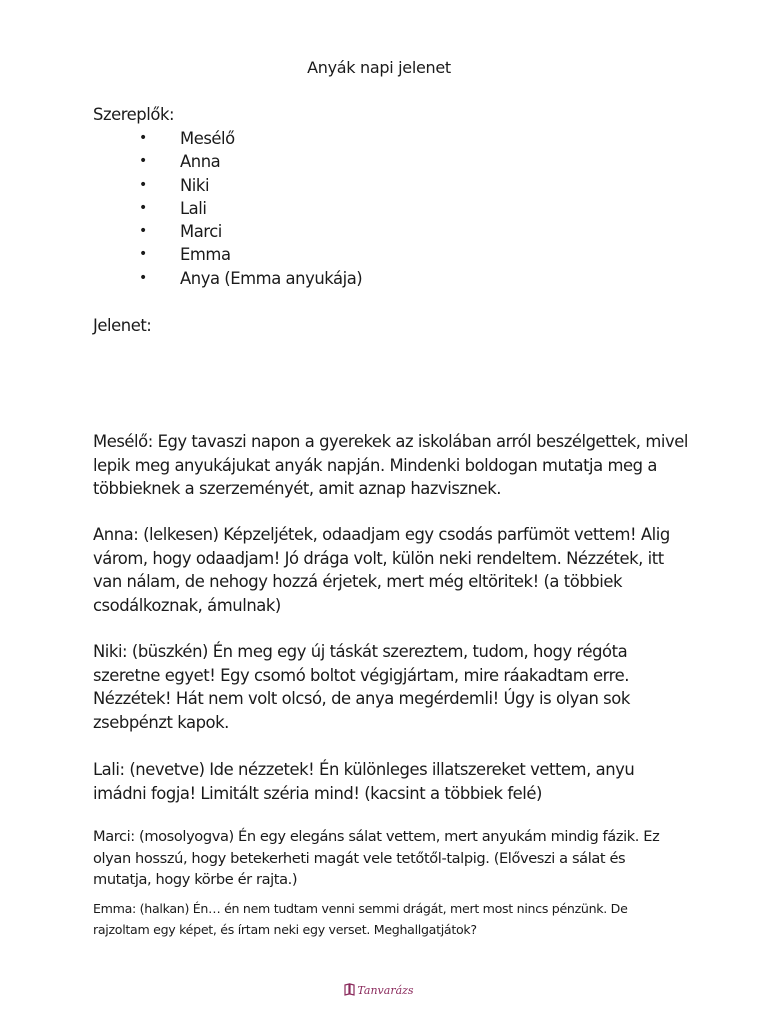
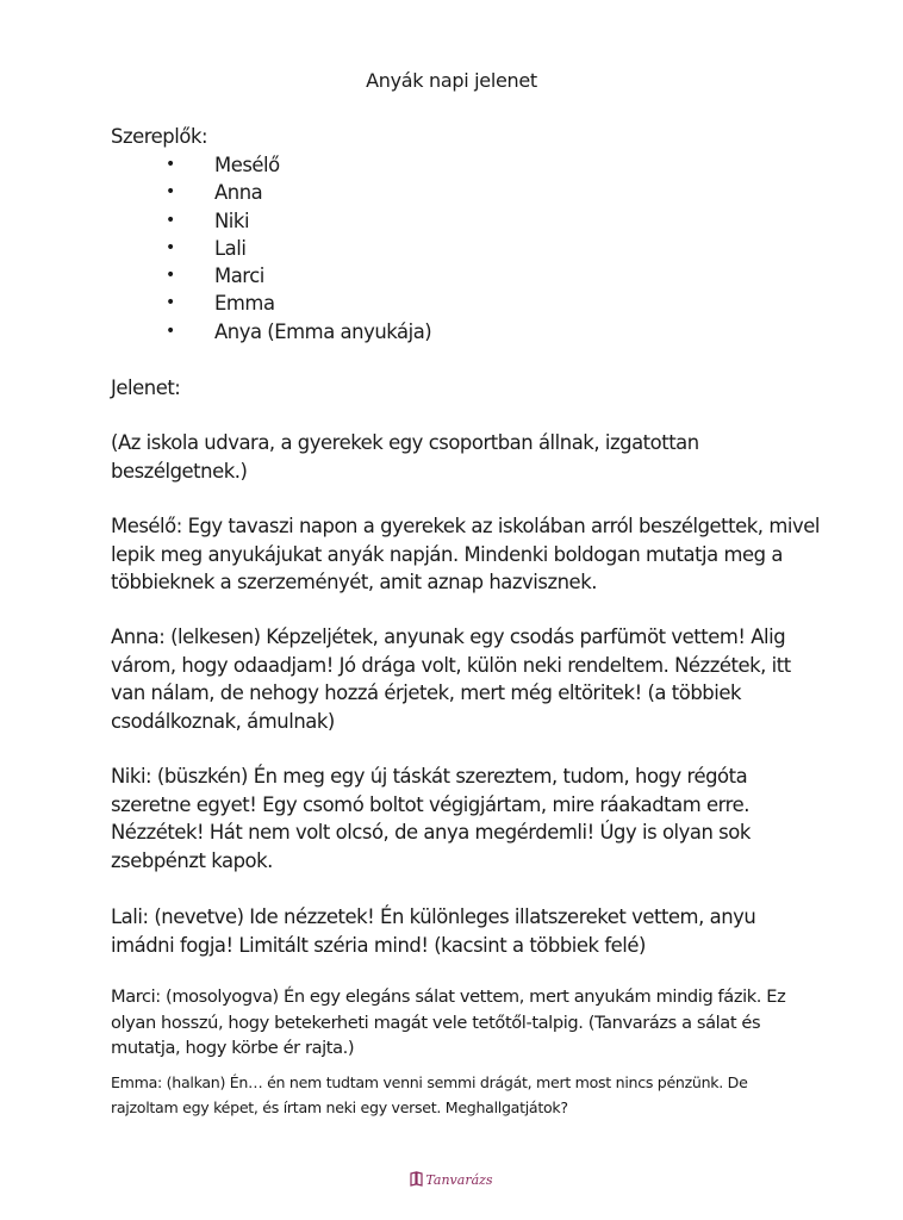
  Anyák napi jelenet
  Szereplők:
  •
  Mesélő
  •
  Anna
  •
  Niki
  •
  Lali
  •
  Marci
  •
  Emma
  •
  Anya (Emma anyukája)
  Jelenet:
+ (Az iskola udvara, a gyerekek egy csoportban állnak, izgatottan beszélgetnek.)
  Mesélő: Egy tavaszi napon a gyerekek az iskolában arról beszélgettek, mivel lepik meg anyukájukat anyák napján. Mindenki boldogan mutatja meg a többieknek a szerzeményét, amit aznap hazvisznek.
- Anna: (lelkesen) Képzeljétek, odaadjam egy csodás parfümöt vettem! Alig várom, hogy odaadjam! Jó drága volt, külön neki rendeltem. Nézzétek, itt van nálam, de nehogy hozzá érjetek, mert még eltöritek! (a többiek csodálkoznak, ámulnak)
+ Anna: (lelkesen) Képzeljétek, anyunak egy csodás parfümöt vettem! Alig várom, hogy odaadjam! Jó drága volt, külön neki rendeltem. Nézzétek, itt van nálam, de nehogy hozzá érjetek, mert még eltöritek! (a többiek csodálkoznak, ámulnak)
  Niki: (büszkén) Én meg egy új táskát szereztem, tudom, hogy régóta szeretne egyet! Egy csomó boltot végigjártam, mire ráakadtam erre. Nézzétek! Hát nem volt olcsó, de anya megérdemli! Úgy is olyan sok zsebpénzt kapok.
  Lali: (nevetve) Ide nézzetek! Én különleges illatszereket vettem, anyu imádni fogja! Limitált széria mind! (kacsint a többiek felé)
- Marci: (mosolyogva) Én egy elegáns sálat vettem, mert anyukám mindig fázik. Ez olyan hosszú, hogy betekerheti magát vele tetőtől-talpig. (Előveszi a sálat és mutatja, hogy körbe ér rajta.)
+ Marci: (mosolyogva) Én egy elegáns sálat vettem, mert anyukám mindig fázik. Ez olyan hosszú, hogy betekerheti magát vele tetőtől-talpig. (Tanvarázs a sálat és mutatja, hogy körbe ér rajta.)
  Emma: (halkan) Én… én nem tudtam venni semmi drágát, mert most nincs pénzünk. De rajzoltam egy képet, és írtam neki egy verset. Meghallgatjátok?
  Tanvarázs
